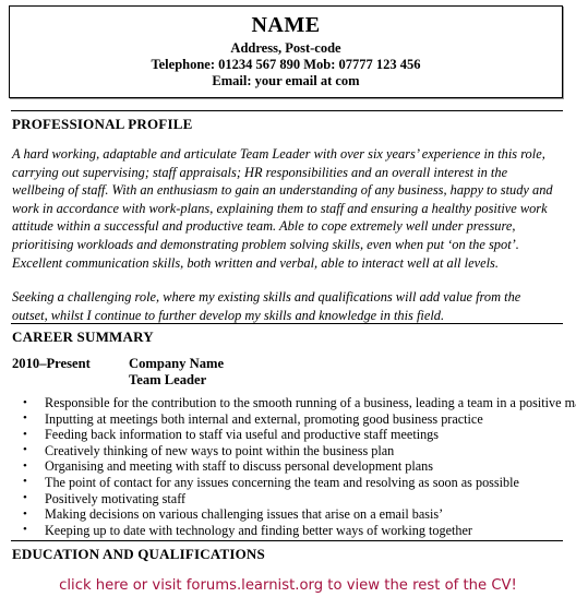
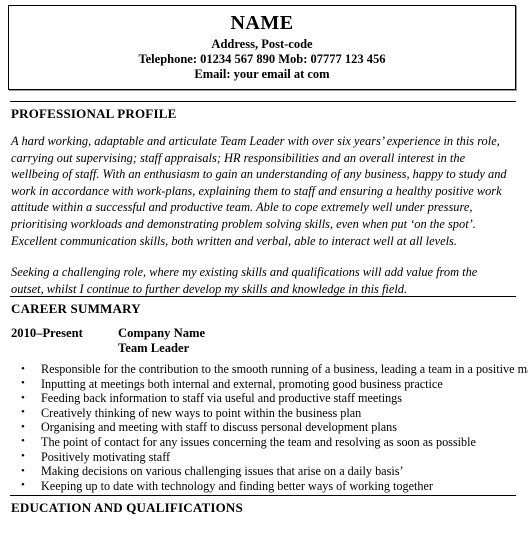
  NAME
  Address, Post-code
  Telephone: 01234 567 890 Mob: 07777 123 456
  Email: your email at com
  PROFESSIONAL PROFILE
  A hard working, adaptable and articulate Team Leader with over six years’ experience in this role, carrying out supervising; staff appraisals; HR responsibilities and an overall interest in the wellbeing of staff. With an enthusiasm to gain an understanding of any business, happy to study and work in accordance with work-plans, explaining them to staff and ensuring a healthy positive work attitude within a successful and productive team. Able to cope extremely well under pressure, prioritising workloads and demonstrating problem solving skills, even when put ‘on the spot’. Excellent communication skills, both written and verbal, able to interact well at all levels.
  Seeking a challenging role, where my existing skills and qualifications will add value from the outset, whilst I continue to further develop my skills and knowledge in this field.
  CAREER SUMMARY
  2010–Present
  Company Name
  Team Leader
  •
  Responsible for the contribution to the smooth running of a business, leading a team in a positive m
  •
  Inputting at meetings both internal and external, promoting good business practice
  •
  Feeding back information to staff via useful and productive staff meetings
  •
  Creatively thinking of new ways to point within the business plan
  •
  Organising and meeting with staff to discuss personal development plans
  •
  The point of contact for any issues concerning the team and resolving as soon as possible
  •
  Positively motivating staff
  •
- Making decisions on various challenging issues that arise on a email basis’
+ Making decisions on various challenging issues that arise on a daily basis’
  •
  Keeping up to date with technology and finding better ways of working together
  EDUCATION AND QUALIFICATIONS
- click here or visit forums.learnist.org to view the rest of the CV!
